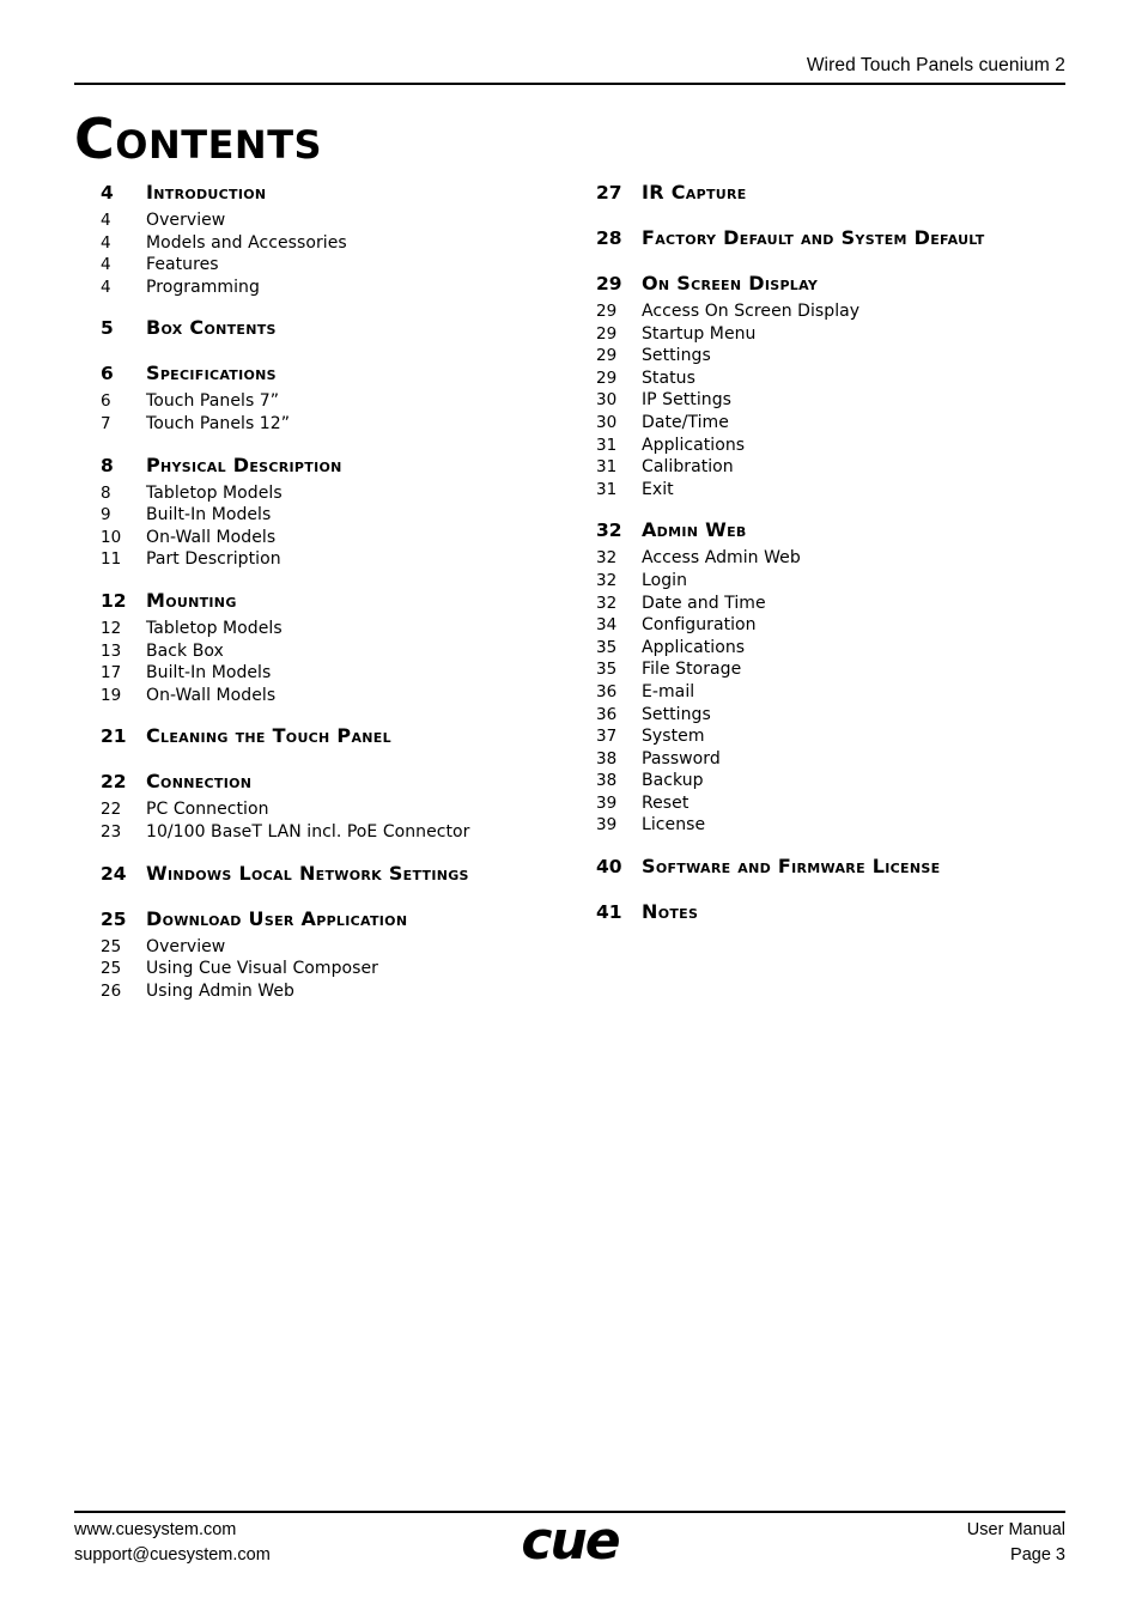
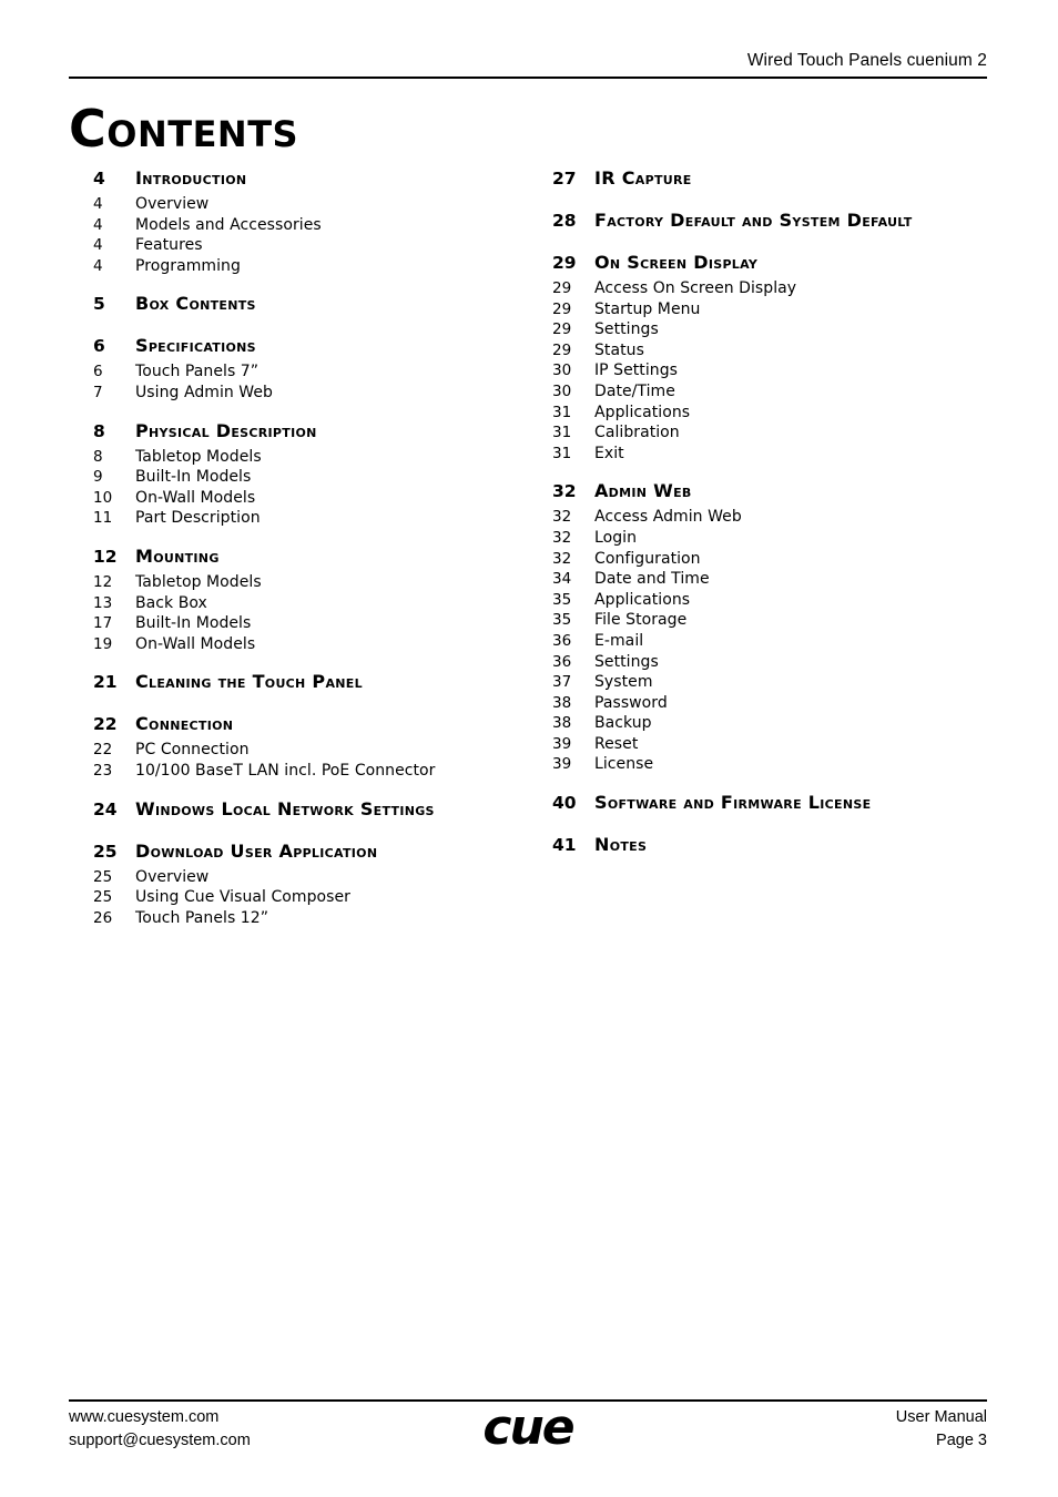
  Wired Touch Panels cuenium 2
  Contents
  4
  Introduction
  4
  Overview
  4
  Models and Accessories
  4
  Features
  4
  Programming
  5
  Box Contents
  6
  Specifications
  6
  Touch Panels 7”
  7
- Touch Panels 12”
+ Using Admin Web
  8
  Physical Description
  8
  Tabletop Models
  9
  Built-In Models
  10
  On-Wall Models
  11
  Part Description
  12
  Mounting
  12
  Tabletop Models
  13
  Back Box
  17
  Built-In Models
  19
  On-Wall Models
  21
  Cleaning the Touch Panel
  22
  Connection
  22
  PC Connection
  23
  10/100 BaseT LAN incl. PoE Connector
  24
  Windows Local Network Settings
  25
  Download User Application
  25
  Overview
  25
  Using Cue Visual Composer
  26
- Using Admin Web
+ Touch Panels 12”
  27
  IR Capture
  28
  Factory Default and System Default
  29
  On Screen Display
  29
  Access On Screen Display
  29
  Startup Menu
  29
  Settings
  29
  Status
  30
  IP Settings
  30
  Date/Time
  31
  Applications
  31
  Calibration
  31
  Exit
  32
  Admin Web
  32
  Access Admin Web
  32
  Login
  32
- Date and Time
+ Configuration
  34
- Configuration
+ Date and Time
  35
  Applications
  35
  File Storage
  36
  E-mail
  36
  Settings
  37
  System
  38
  Password
  38
  Backup
  39
  Reset
  39
  License
  40
  Software and Firmware License
  41
  Notes
  www.cuesystem.com
  support@cuesystem.com
  cue
  User Manual
  Page 3
